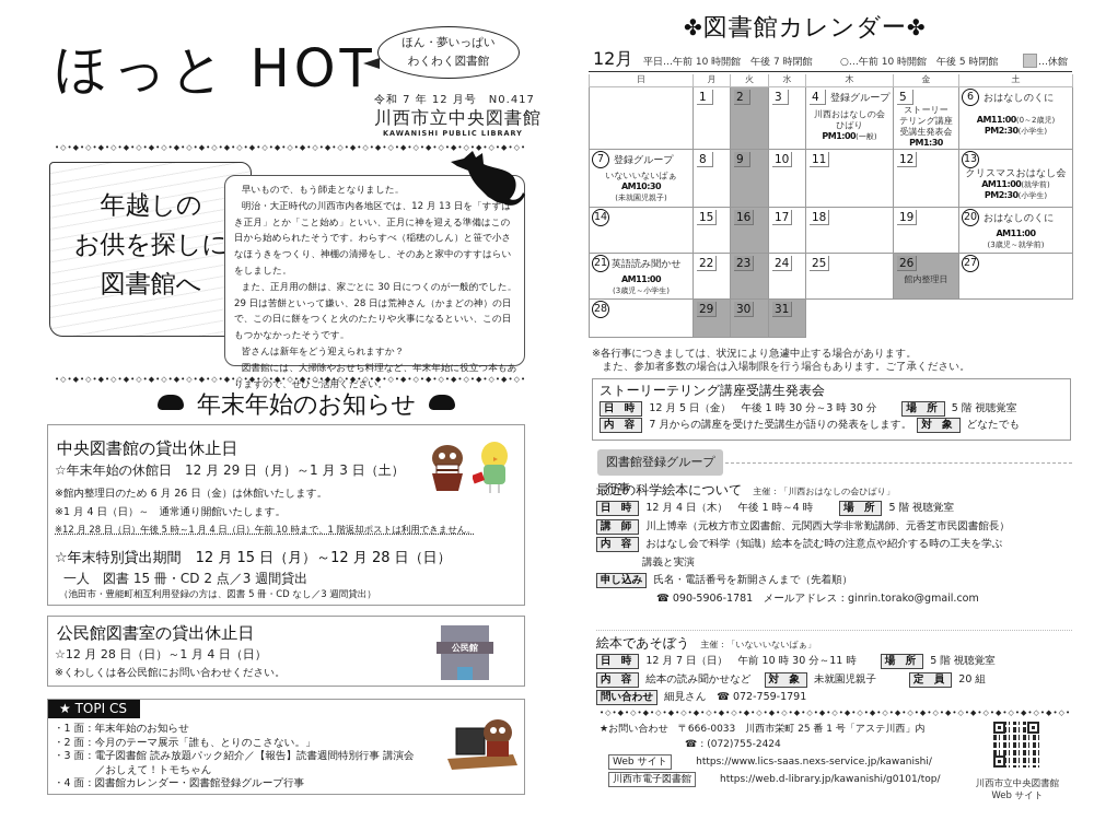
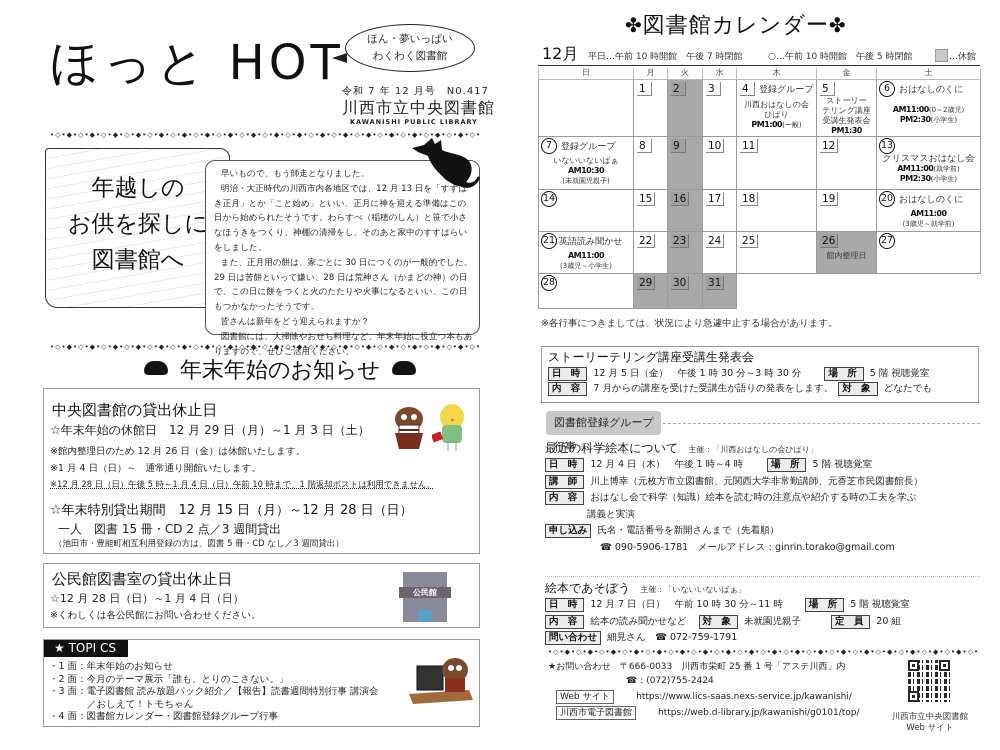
  ほっと HOT
  ほん・夢いっぱい
  わくわく図書館
  令和 7 年 12 月号 N0.417
  川西市立中央図書館
  KAWANISHI PUBLIC LIBRARY
  •◇•◆•◇•◆•◇•◆•◇•◆•◇•◆•◇•◆•◇•◆•◇•◆•◇•◆•◇•◆•◇•◆•◇•◆•◇•◆•◇•◆•◇•◆•◇•◆•◇•◆•◇•◆•◇•
  年越しの
  お供を探しに
  図書館へ
  早いもので、もう師走となりました。
  明治・大正時代の川西市内各地区では、12 月 13 日を「すすはき正月」とか「こと始め」といい、正月に神を迎える準備はこの日から始められたそうです。わらすべ（稲穂のしん）と笹で小さなほうきをつくり、神棚の清掃をし、そのあと家中のすすはらいをしました。
  また、正月用の餅は、家ごとに 30 日につくのが一般的でした。29 日は苦餅といって嫌い、28 日は荒神さん（かまどの神）の日で、この日に餅をつくと火のたたりや火事になるといい、この日もつかなかったそうです。
  皆さんは新年をどう迎えられますか？
  図書館には、大掃除やおせち料理など、年末年始に役立つ本もありますので、ぜひご活用ください。
  •◇•◆•◇•◆•◇•◆•◇•◆•◇•◆•◇•◆•◇•◆•◇•◆•◇•◆•◇•◆•◇•◆•◇•◆•◇•◆•◇•◆•◇•◆•◇•◆•◇•◆•◇•◆•◇•
  年末年始のお知らせ
  中央図書館の貸出休止日
  ☆年末年始の休館日 12 月 29 日（月）～1 月 3 日（土）
- ※館内整理日のため 6 月 26 日（金）は休館いたします。
+ ※館内整理日のため 12 月 26 日（金）は休館いたします。
  ※1 月 4 日（日）～ 通常通り開館いたします。
  ※12 月 28 日（日）午後 5 時～1 月 4 日（日）午前 10 時まで、1 階返却ポストは利用できません。
  ☆年末特別貸出期間 12 月 15 日（月）～12 月 28 日（日）
  一人 図書 15 冊・CD 2 点／3 週間貸出
  （池田市・豊能町相互利用登録の方は、図書 5 冊・CD なし／3 週間貸出）
  公民館図書室の貸出休止日
  ☆12 月 28 日（日）～1 月 4 日（日）
  ※くわしくは各公民館にお問い合わせください。
  公民館
  ★ TOPI CS
  ・1 面：年末年始のお知らせ
  ・2 面：今月のテーマ展示「誰も、とりのこさない。」
  ・3 面：電子図書館 読み放題パック紹介／【報告】読書週間特別行事 講演会
  ／おしえて！トモちゃん
  ・4 面：図書館カレンダー・図書館登録グループ行事
  ✤図書館カレンダー✤
  12月
  平日…午前 10 時開館 午後 7 時閉館
  ○…午前 10 時開館 午後 5 時閉館
  …休館
  日	月	火	水	木	金	土
  	1	2	3	4 登録グループ 川西おはなしの会ひばりPM1:00(一般)	5 ストーリーテリング講座受講生発表会PM1:30	6 おはなしのくに AM11:00(0～2歳児)PM2:30(小学生)
  7 登録グループ いないいないばぁAM10:30(未就園児親子)	8	9	10	11	12	13 クリスマスおはなし会AM11:00(就学前)PM2:30(小学生)
  14	15	16	17	18	19	20 おはなしのくに AM11:00(3歳児～就学前)
  21 英語読み聞かせ AM11:00(3歳児～小学生)	22	23	24	25	26 館内整理日	27
  28	29	30	31
  ※各行事につきましては、状況により急遽中止する場合があります。
- また、参加者多数の場合は入場制限を行う場合もあります。ご了承ください。
  ストーリーテリング講座受講生発表会
  日 時 12 月 5 日（金） 午後 1 時 30 分～3 時 30 分 場 所 5 階 視聴覚室
  内 容 7 月からの講座を受けた受講生が語りの発表をします。 対 象 どなたでも
  図書館登録グループ行事
  最近の科学絵本について 主催：「川西おはなしの会ひばり」
  日 時 12 月 4 日（木） 午後 1 時～4 時 場 所 5 階 視聴覚室
  講 師 川上博幸（元枚方市立図書館、元関西大学非常勤講師、元香芝市民図書館長）
  内 容 おはなし会で科学（知識）絵本を読む時の注意点や紹介する時の工夫を学ぶ
  講義と実演
  申し込み 氏名・電話番号を新開さんまで（先着順）
  ☎ 090-5906-1781 メールアドレス：ginrin.torako@gmail.com
  絵本であそぼう 主催：「いないいないばぁ」
  日 時 12 月 7 日（日） 午前 10 時 30 分～11 時 場 所 5 階 視聴覚室
  内 容 絵本の読み聞かせなど 対 象 未就園児親子 定 員 20 組
  問い合わせ 細見さん ☎ 072-759-1791
  •◇•◆•◇•◆•◇•◆•◇•◆•◇•◆•◇•◆•◇•◆•◇•◆•◇•◆•◇•◆•◇•◆•◇•◆•◇•◆•◇•◆•◇•◆•◇•◆•◇•◆•◇•◆•◇•
  ★お問い合わせ 〒666-0033 川西市栄町 25 番 1 号「アステ川西」内
  ☎：(072)755-2424
  Web サイト https://www.lics-saas.nexs-service.jp/kawanishi/
  川西市電子図書館 https://web.d-library.jp/kawanishi/g0101/top/
  川西市立中央図書館
  Web サイト
